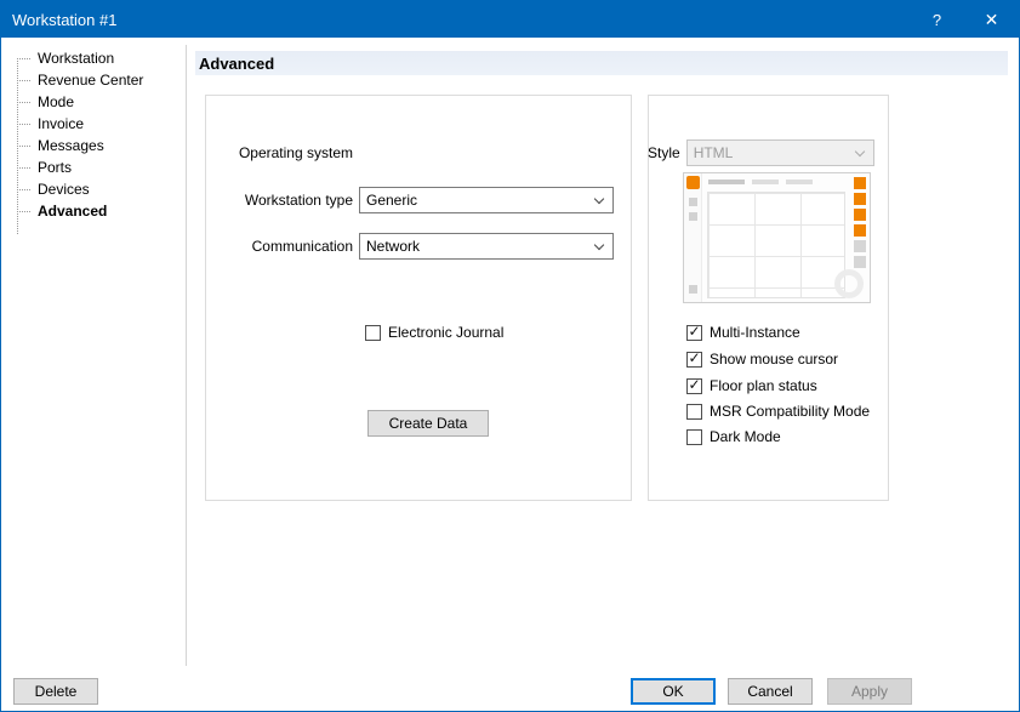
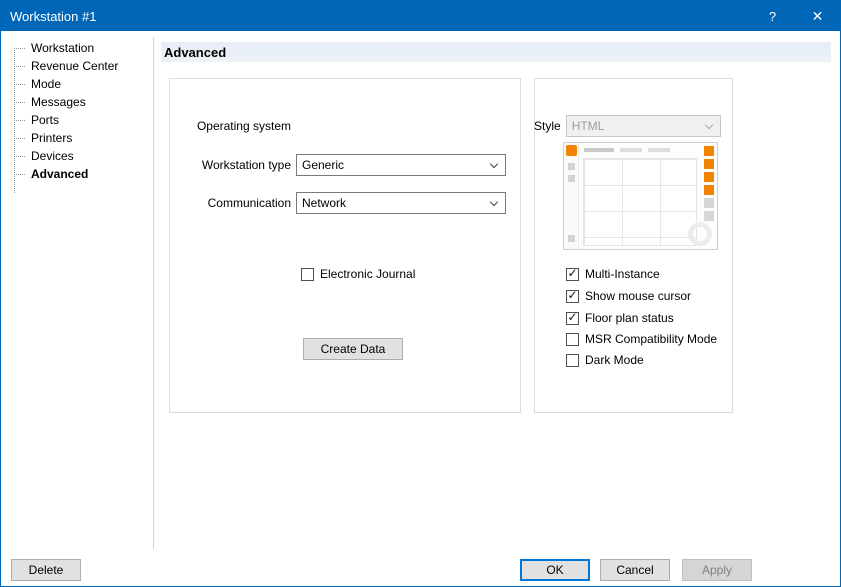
  Workstation #1
  ?
  ✕
  Workstation
  Revenue Center
  Mode
- Invoice
  Messages
  Ports
+ Printers
  Devices
  Advanced
  Advanced
  Operating system
  Workstation type
  Generic
  Communication
  Network
  Electronic Journal
  Create Data
  Style
  HTML
  ✓
  Multi-Instance
  ✓
  Show mouse cursor
  ✓
  Floor plan status
  MSR Compatibility Mode
  Dark Mode
  Delete
  OK
  Cancel
  Apply
